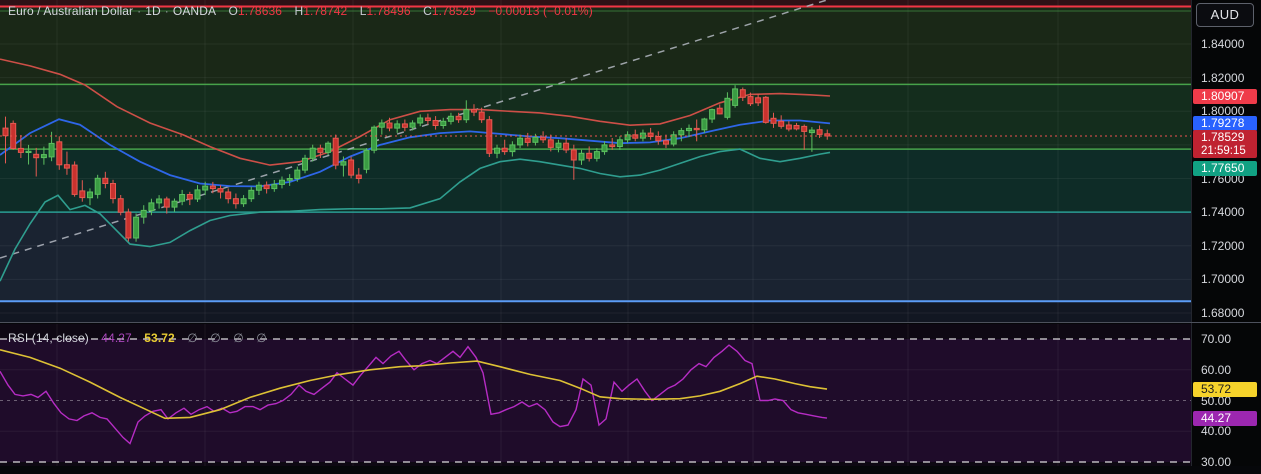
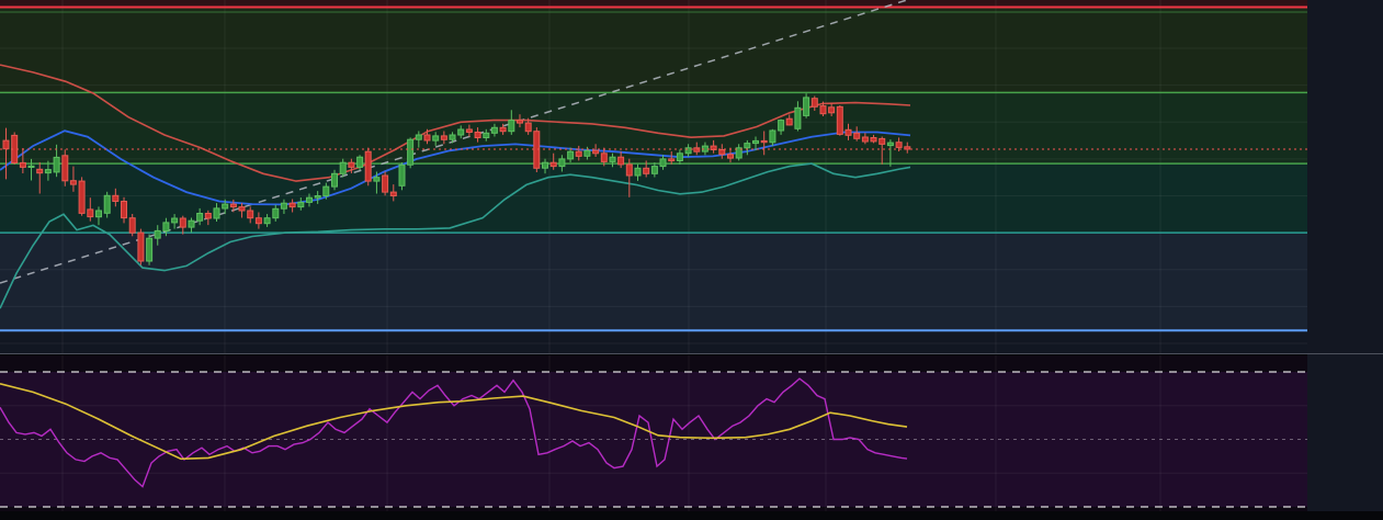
- Euro / Australian Dollar · 1D · OANDA O1.78636 H1.78742 L1.78496 C1.78529 −0.00013 (−0.01%)
- RSI (14, close) 44.27 53.72 ∅ ∅ ∅ ∅
- AUD
- 1.84000
- 1.82000
- 1.80000
- 1.76000
- 1.74000
- 1.72000
- 1.70000
- 1.68000
- 70.00
- 60.00
- 50.00
- 40.00
- 30.00
- 1.80907
- 1.79278
- 1.78529
- 21:59:15
- 1.77650
- 53.72
- 44.27
